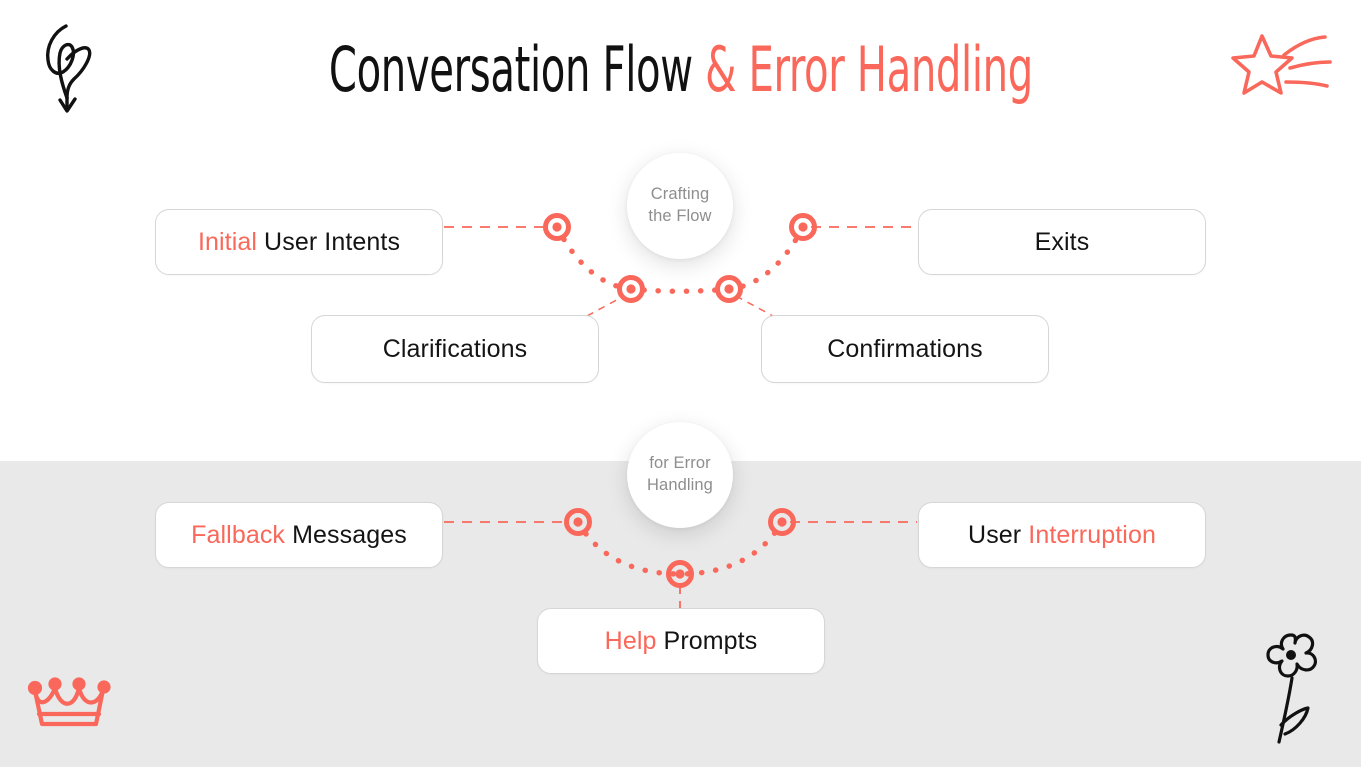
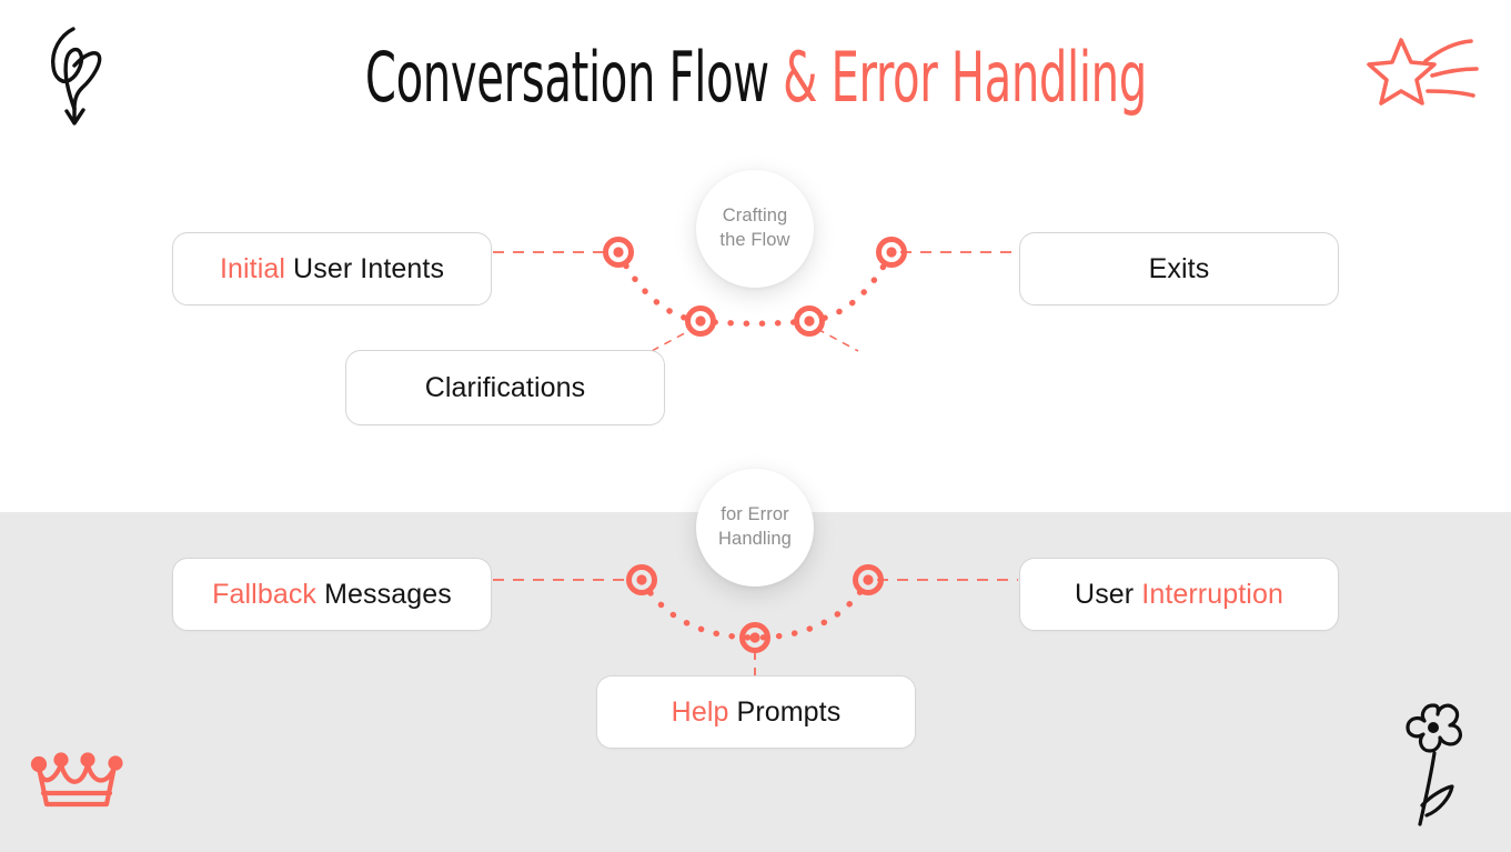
  Conversation Flow & Error Handling
  Crafting
  the Flow
  for Error
  Handling
  Initial User Intents
  Exits
  Clarifications
- Confirmations
  Fallback Messages
  User Interruption
  Help Prompts
